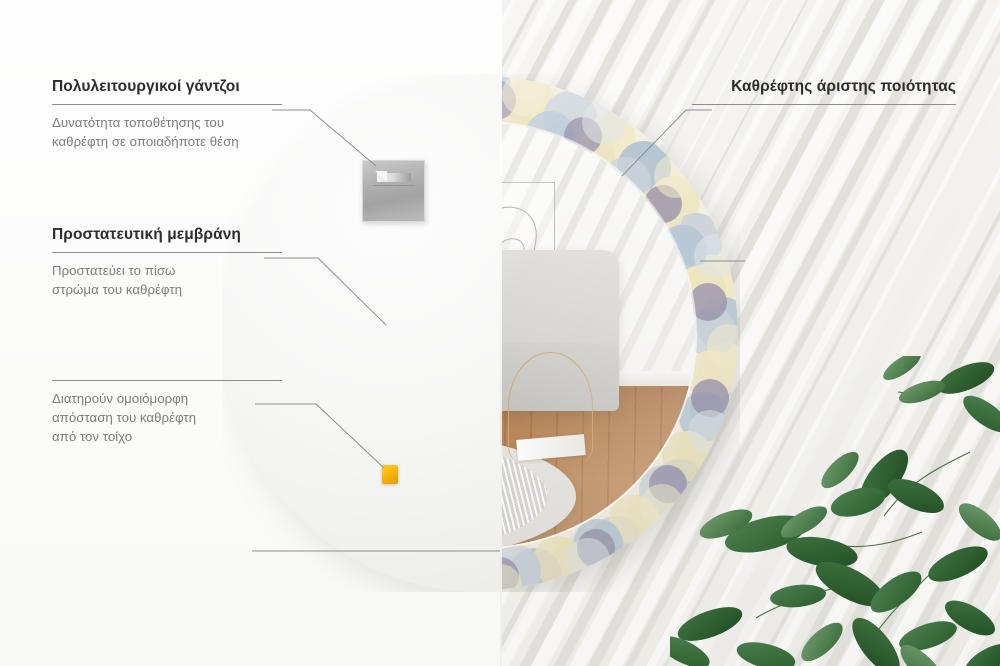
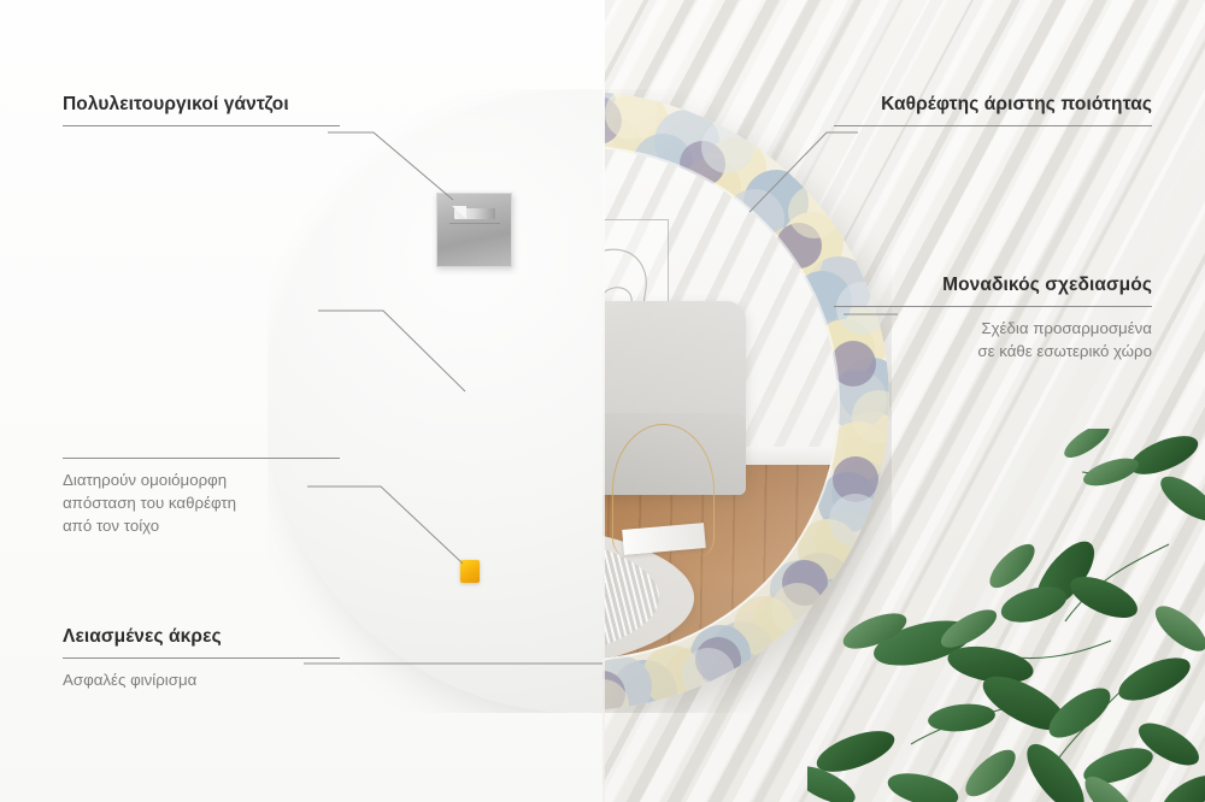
  Πολυλειτουργικοί γάντζοι
- Δυνατότητα τοποθέτησης του
- καθρέφτη σε οποιαδήποτε θέση
- Προστατευτική μεμβράνη
- Προστατεύει το πίσω
- στρώμα του καθρέφτη
  Διατηρούν ομοιόμορφη
  απόσταση του καθρέφτη
  από τον τοίχο
+ Λειασμένες άκρες
+ Ασφαλές φινίρισμα
  Καθρέφτης άριστης ποιότητας
+ Μοναδικός σχεδιασμός
+ Σχέδια προσαρμοσμένα
+ σε κάθε εσωτερικό χώρο
